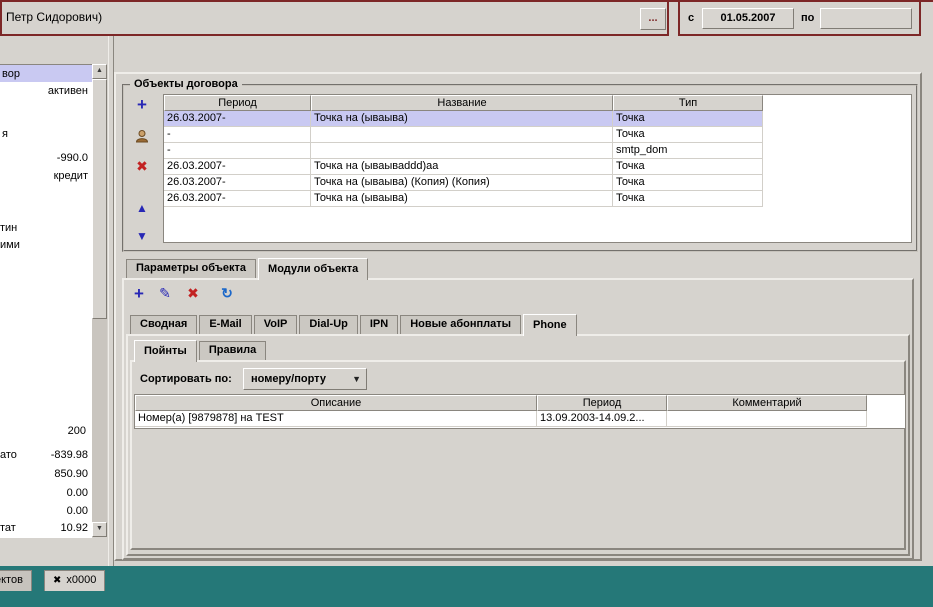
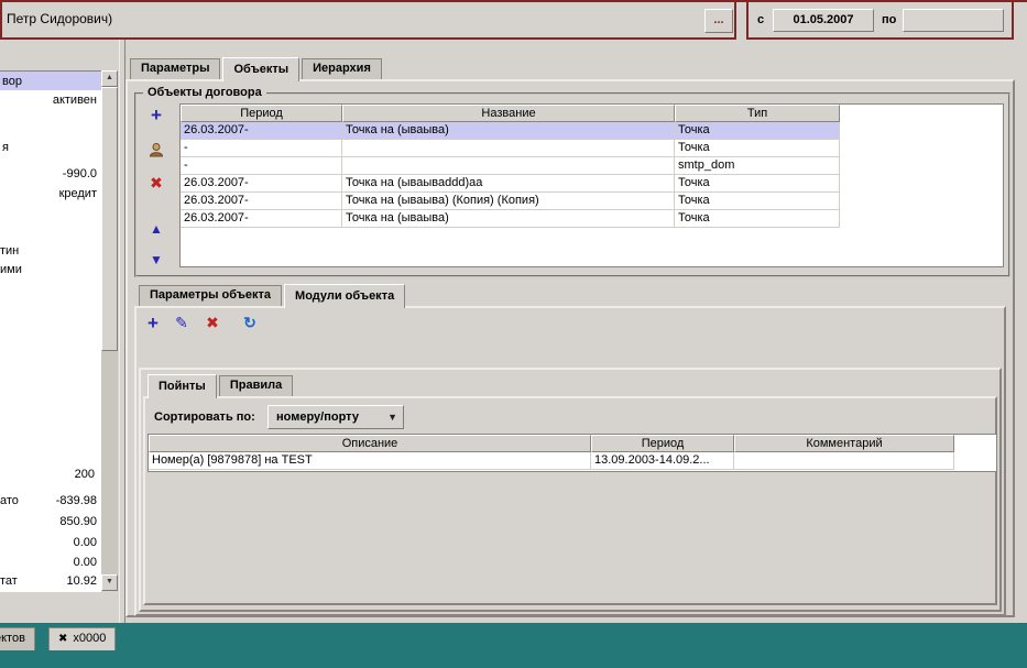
  Петр Сидорович)
  ...
  с
  01.05.2007
  по
  вор
  активен
  я
  -990.0
  кредит
  тин
  ими
  200
  ато
  -839.98
  850.90
  0.00
  0.00
  тат
  10.92
+ Параметры
+ Объекты
+ Иерархия
  Объекты договора
  +
  ✖
  ▲
  ▼
  Период
  Название
  Тип
  26.03.2007-
  Точка на (ываыва)
  Точка
  -
  Точка
  -
  smtp_dom
  26.03.2007-
  Точка на (ываываddd)aa
  Точка
  26.03.2007-
  Точка на (ываыва) (Копия) (Копия)
  Точка
  26.03.2007-
  Точка на (ываыва)
  Точка
  Параметры объекта
  Модули объекта
  +
  ✎
  ✖
  ↻
- Сводная
- E-Mail
- VoIP
- Dial-Up
- IPN
- Новые абонплаты
- Phone
  Пойнты
  Правила
  Сортировать по:
  номеру/порту
  ▼
  Описание
  Период
  Комментарий
  Номер(а) [9879878] на TEST
  13.09.2003-14.09.2...
  ктов
  ✖ x0000
